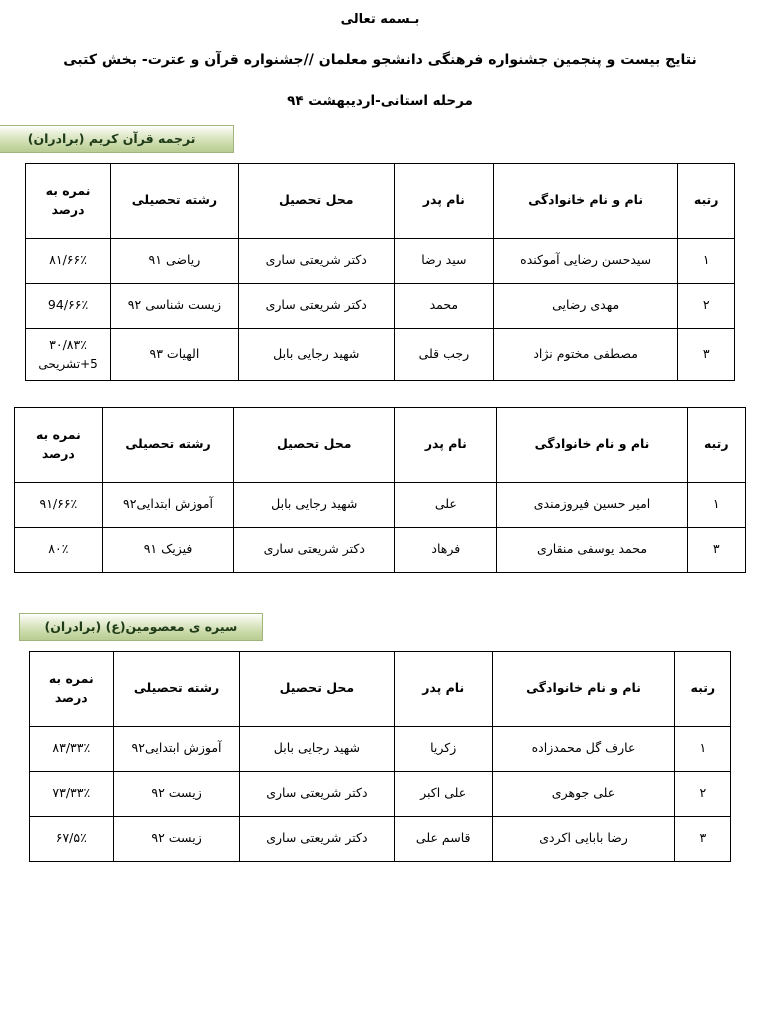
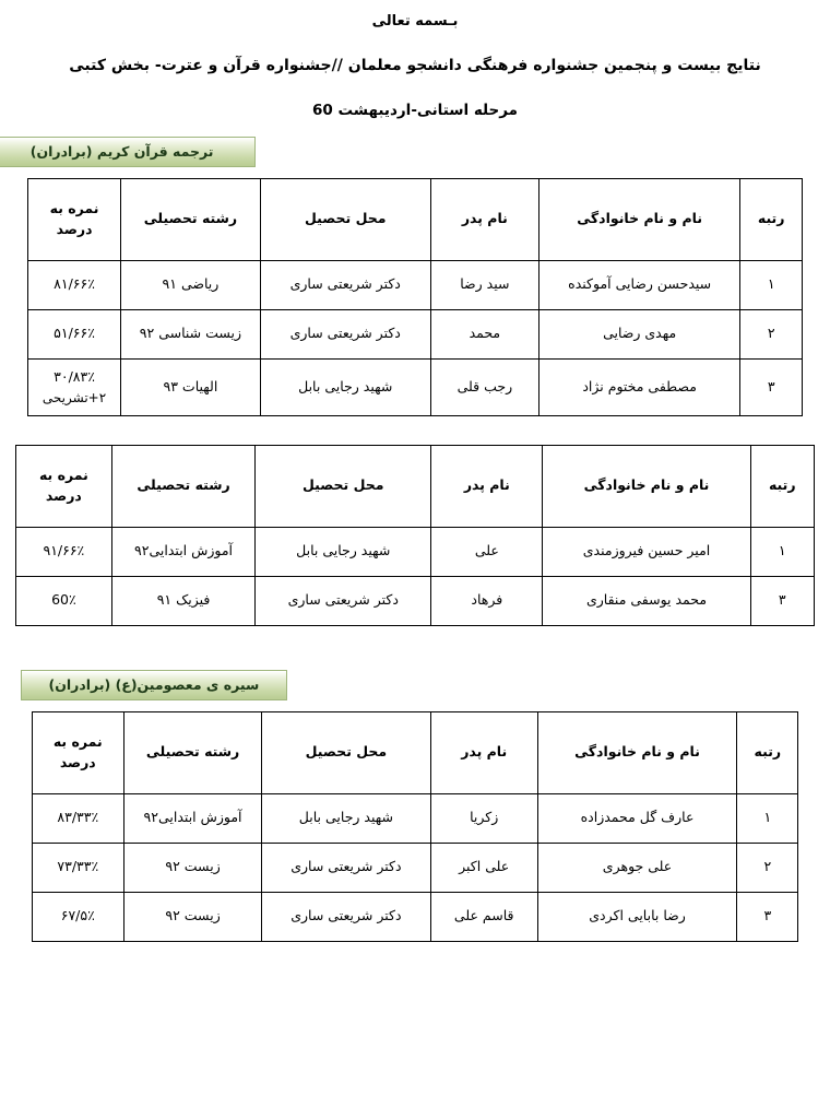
  بـسمه تعالی
  نتایج بیست و پنجمین جشنواره فرهنگی دانشجو معلمان //جشنواره قرآن و عترت- بخش کتبی
- مرحله استانی-اردیبهشت ۹۴
+ مرحله استانی-اردیبهشت 60
  ترجمه قرآن کریم (برادران)
  رتبه	نام و نام خانوادگی	نام پدر	محل تحصیل	رشته تحصیلی	نمره به درصد
  ۱	سیدحسن رضایی آموکنده	سید رضا	دکتر شریعتی ساری	ریاضی ۹۱	۸۱/۶۶٪
- ۲	مهدی رضایی	محمد	دکتر شریعتی ساری	زیست شناسی ۹۲	94/۶۶٪
+ ۲	مهدی رضایی	محمد	دکتر شریعتی ساری	زیست شناسی ۹۲	۵۱/۶۶٪
- ۳	مصطفی مختوم نژاد	رجب قلی	شهید رجایی بابل	الهیات ۹۳	۳۰/۸۳٪ 5+تشریحی
+ ۳	مصطفی مختوم نژاد	رجب قلی	شهید رجایی بابل	الهیات ۹۳	۳۰/۸۳٪ ۲+تشریحی
  رتبه	نام و نام خانوادگی	نام پدر	محل تحصیل	رشته تحصیلی	نمره به درصد
  ۱	امیر حسین فیروزمندی	علی	شهید رجایی بابل	آموزش ابتدایی۹۲	۹۱/۶۶٪
- ۳	محمد یوسفی منقاری	فرهاد	دکتر شریعتی ساری	فیزیک ۹۱	۸۰٪
+ ۳	محمد یوسفی منقاری	فرهاد	دکتر شریعتی ساری	فیزیک ۹۱	60٪
  سیره ی معصومین(ع) (برادران)
  رتبه	نام و نام خانوادگی	نام پدر	محل تحصیل	رشته تحصیلی	نمره به درصد
  ۱	عارف گل محمدزاده	زکریا	شهید رجایی بابل	آموزش ابتدایی۹۲	۸۳/۳۳٪
  ۲	علی جوهری	علی اکبر	دکتر شریعتی ساری	زیست ۹۲	۷۳/۳۳٪
  ۳	رضا بابایی اکردی	قاسم علی	دکتر شریعتی ساری	زیست ۹۲	۶۷/۵٪
